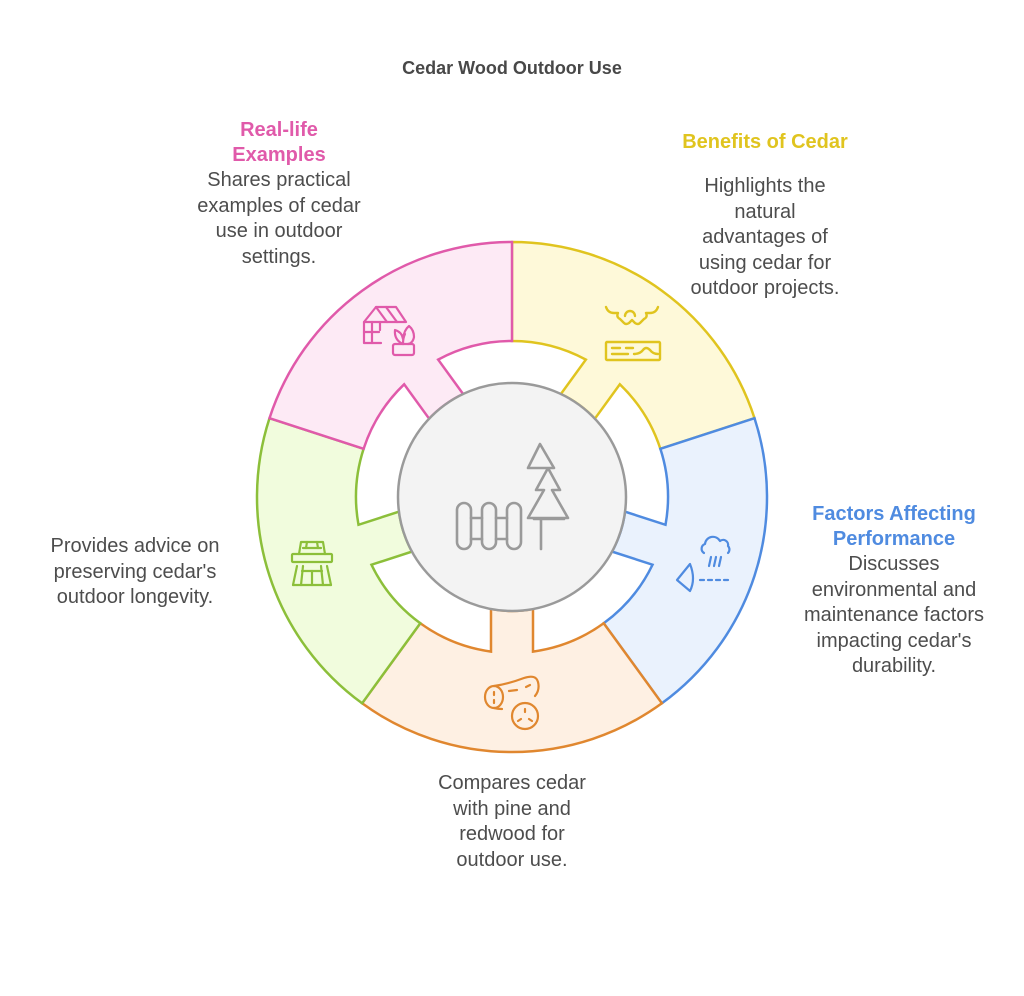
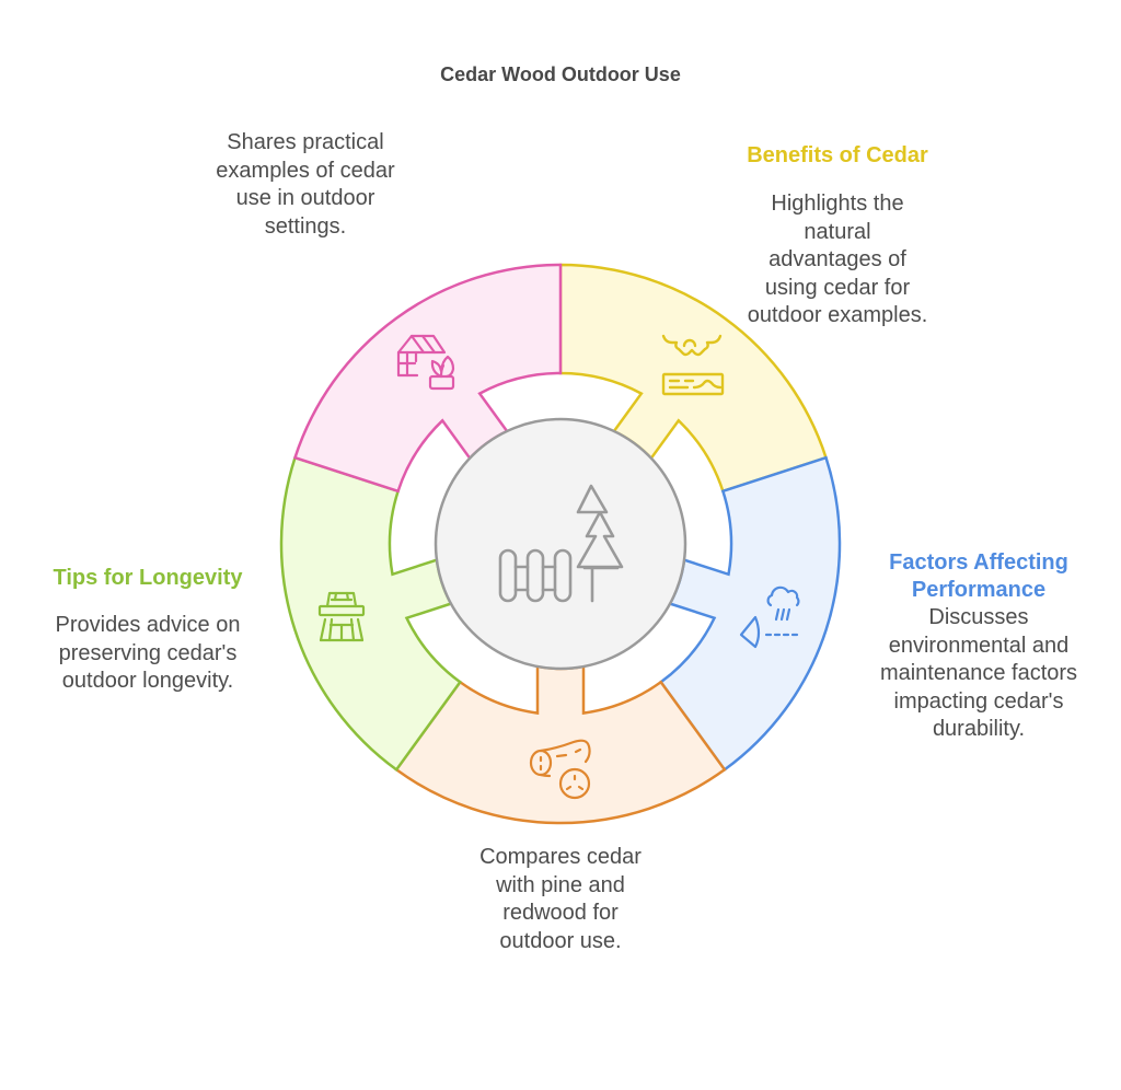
  Cedar Wood Outdoor Use
  Benefits of Cedar
- Highlights the natural advantages of using cedar for outdoor projects.
+ Highlights the natural advantages of using cedar for outdoor examples.
  Factors Affecting Performance
  Discusses environmental and maintenance factors impacting cedar's durability.
  Compares cedar with pine and redwood for outdoor use.
+ Tips for Longevity
  Provides advice on preserving cedar's outdoor longevity.
- Real-life Examples
  Shares practical examples of cedar use in outdoor settings.
